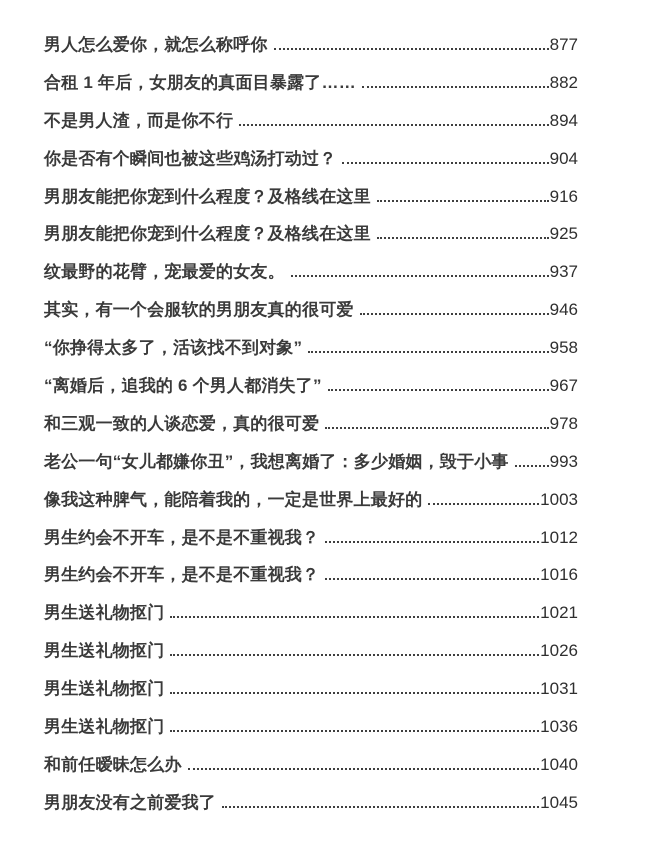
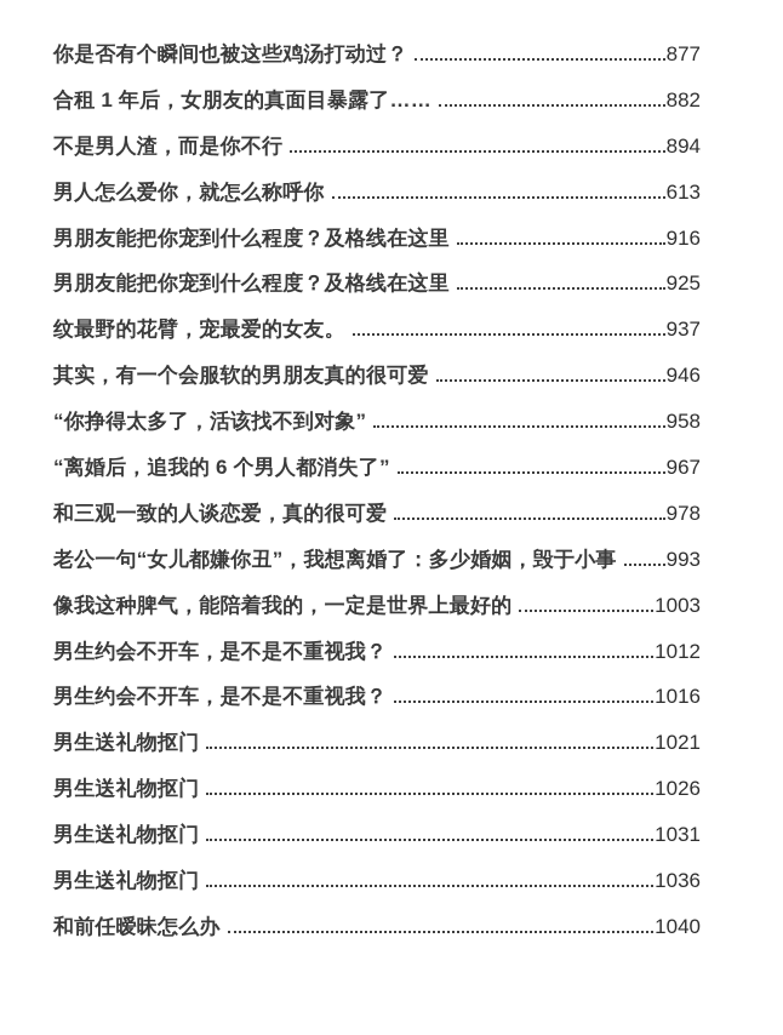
- 男人怎么爱你，就怎么称呼你
+ 你是否有个瞬间也被这些鸡汤打动过？
  877
  合租 1 年后，女朋友的真面目暴露了……
  882
  不是男人渣，而是你不行
  894
- 你是否有个瞬间也被这些鸡汤打动过？
+ 男人怎么爱你，就怎么称呼你
- 904
+ 613
  男朋友能把你宠到什么程度？及格线在这里
  916
  男朋友能把你宠到什么程度？及格线在这里
  925
  纹最野的花臂，宠最爱的女友。
  937
  其实，有一个会服软的男朋友真的很可爱
  946
  “你挣得太多了，活该找不到对象”
  958
  “离婚后，追我的 6 个男人都消失了”
  967
  和三观一致的人谈恋爱，真的很可爱
  978
  老公一句“女儿都嫌你丑”，我想离婚了：多少婚姻，毁于小事
  993
  像我这种脾气，能陪着我的，一定是世界上最好的
  1003
  男生约会不开车，是不是不重视我？
  1012
  男生约会不开车，是不是不重视我？
  1016
  男生送礼物抠门
  1021
  男生送礼物抠门
  1026
  男生送礼物抠门
  1031
  男生送礼物抠门
  1036
  和前任暧昧怎么办
  1040
- 男朋友没有之前爱我了
- 1045
